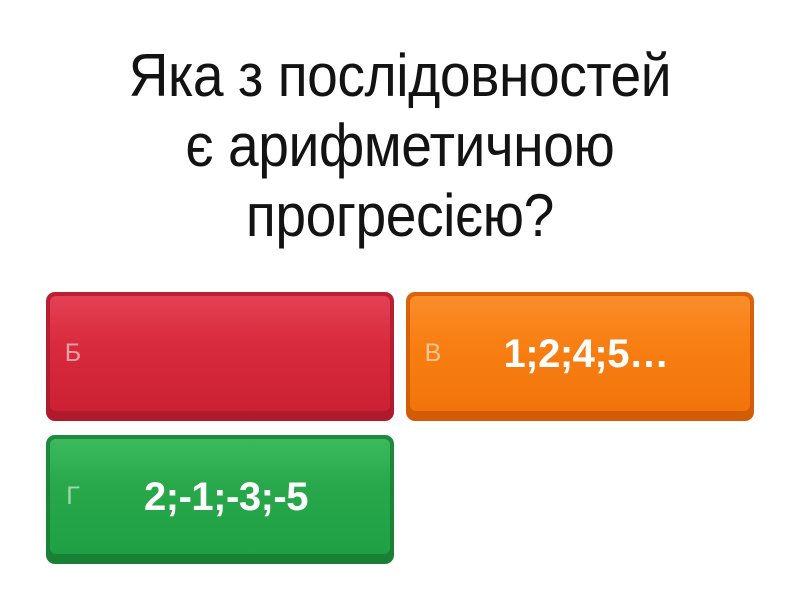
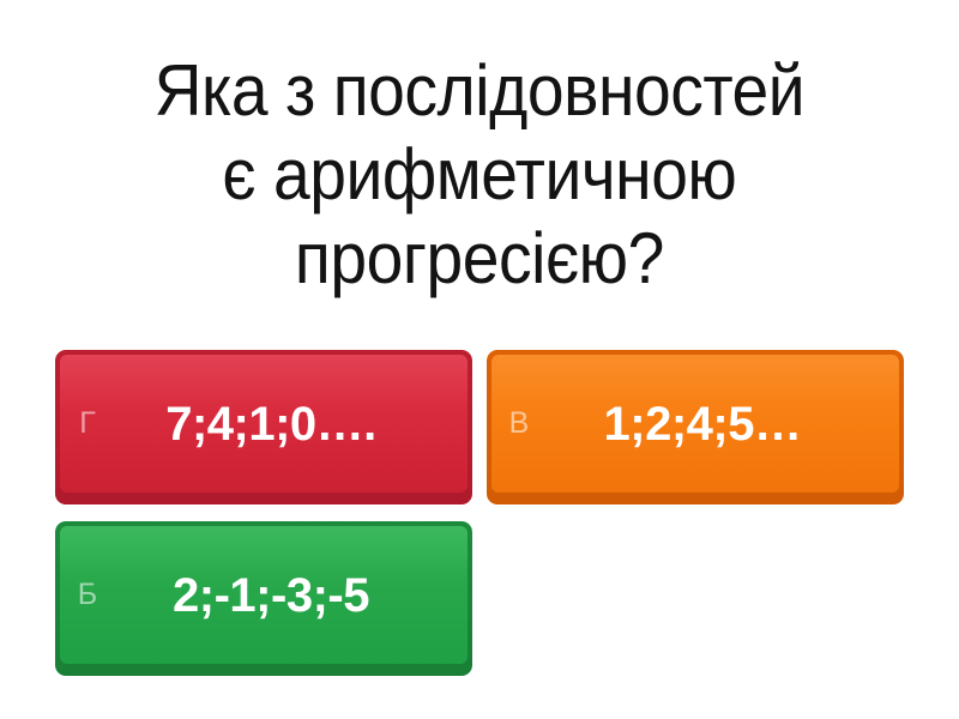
  Яка з послідовностей
  є арифметичною
  прогресією?
- Б
+ Г
+ 7;4;1;0….
  В
  1;2;4;5…
- Г
+ Б
  2;-1;-3;-5
